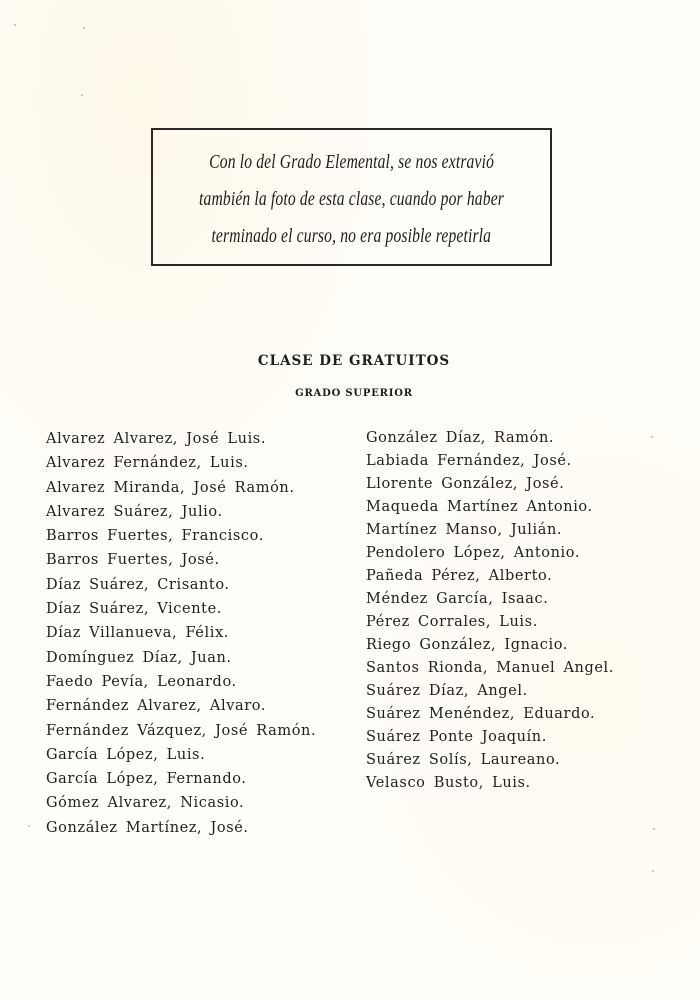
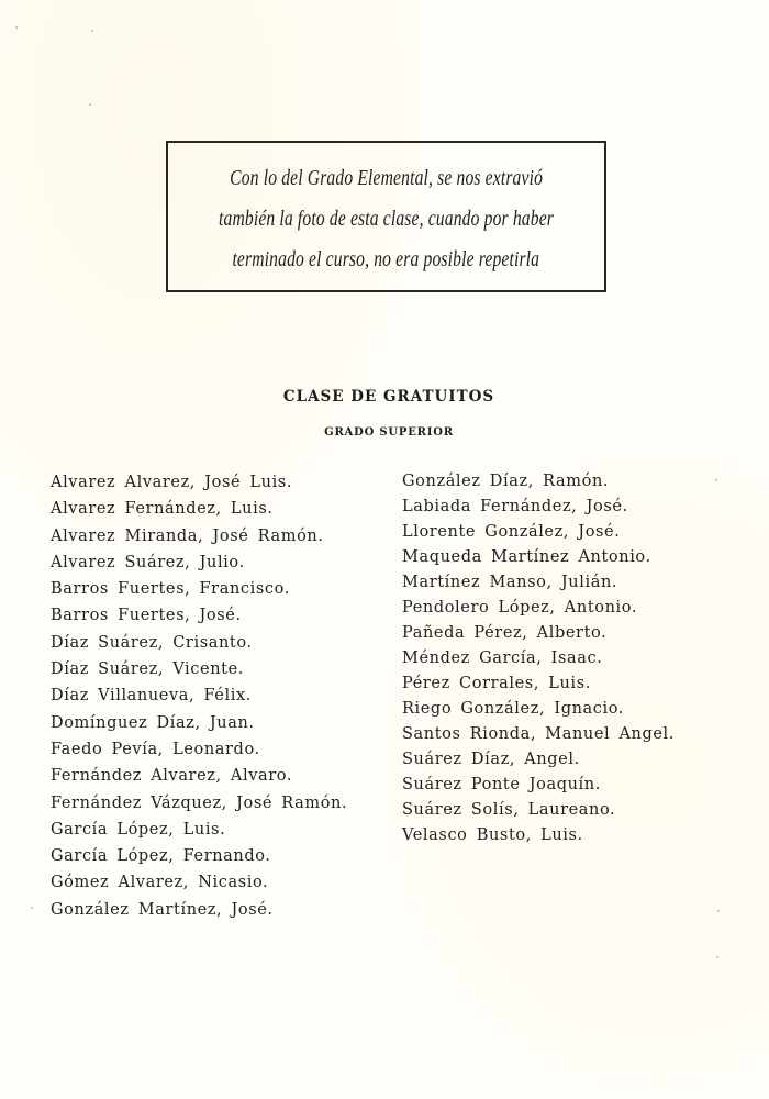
  Con lo del Grado Elemental, se nos extravió
  también la foto de esta clase, cuando por haber
  terminado el curso, no era posible repetirla
  CLASE DE GRATUITOS
  GRADO SUPERIOR
  Alvarez Alvarez, José Luis.
  Alvarez Fernández, Luis.
  Alvarez Miranda, José Ramón.
  Alvarez Suárez, Julio.
  Barros Fuertes, Francisco.
  Barros Fuertes, José.
  Díaz Suárez, Crisanto.
  Díaz Suárez, Vicente.
  Díaz Villanueva, Félix.
  Domínguez Díaz, Juan.
  Faedo Pevía, Leonardo.
  Fernández Alvarez, Alvaro.
  Fernández Vázquez, José Ramón.
  García López, Luis.
  García López, Fernando.
  Gómez Alvarez, Nicasio.
  González Martínez, José.
  González Díaz, Ramón.
  Labiada Fernández, José.
  Llorente González, José.
  Maqueda Martínez Antonio.
  Martínez Manso, Julián.
  Pendolero López, Antonio.
  Pañeda Pérez, Alberto.
  Méndez García, Isaac.
  Pérez Corrales, Luis.
  Riego González, Ignacio.
  Santos Rionda, Manuel Angel.
  Suárez Díaz, Angel.
- Suárez Menéndez, Eduardo.
  Suárez Ponte Joaquín.
  Suárez Solís, Laureano.
  Velasco Busto, Luis.
